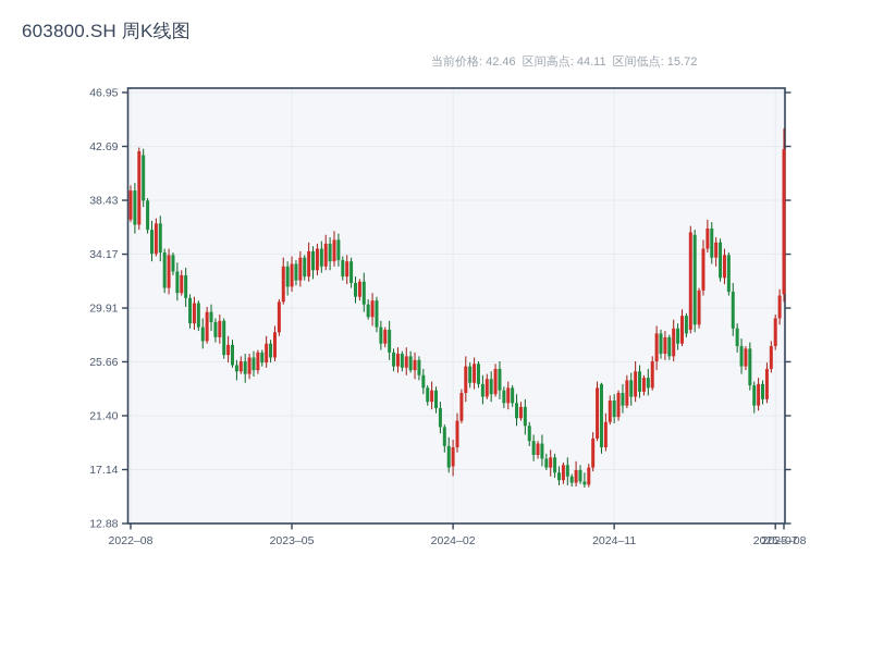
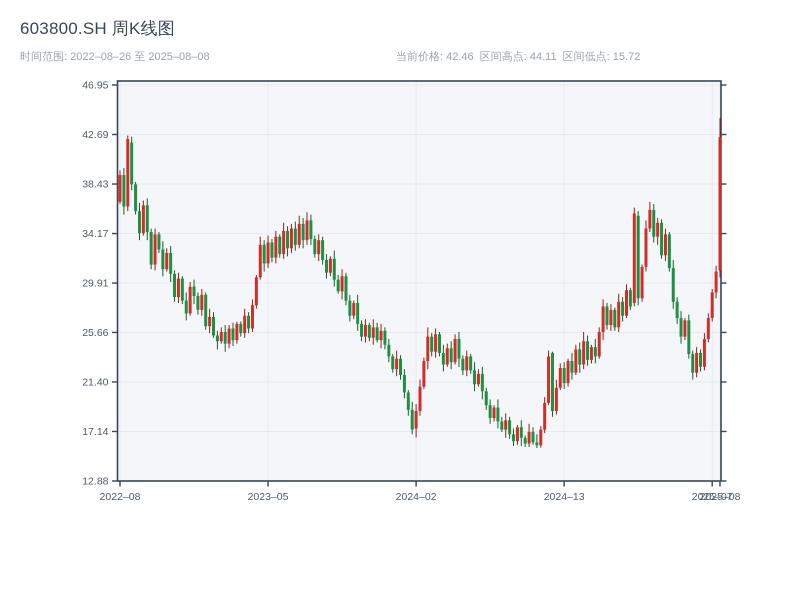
  603800.SH 周K线图
+ 时间范围: 2022–08–26 至 2025–08–08
  当前价格: 42.46 区间高点: 44.11 区间低点: 15.72
  46.95
  42.69
  38.43
  34.17
  29.91
  25.66
  21.40
  17.14
  12.88
  2022–08
  2023–05
  2024–02
- 2024–11
+ 2024–13
  2025–07
  2025–08
